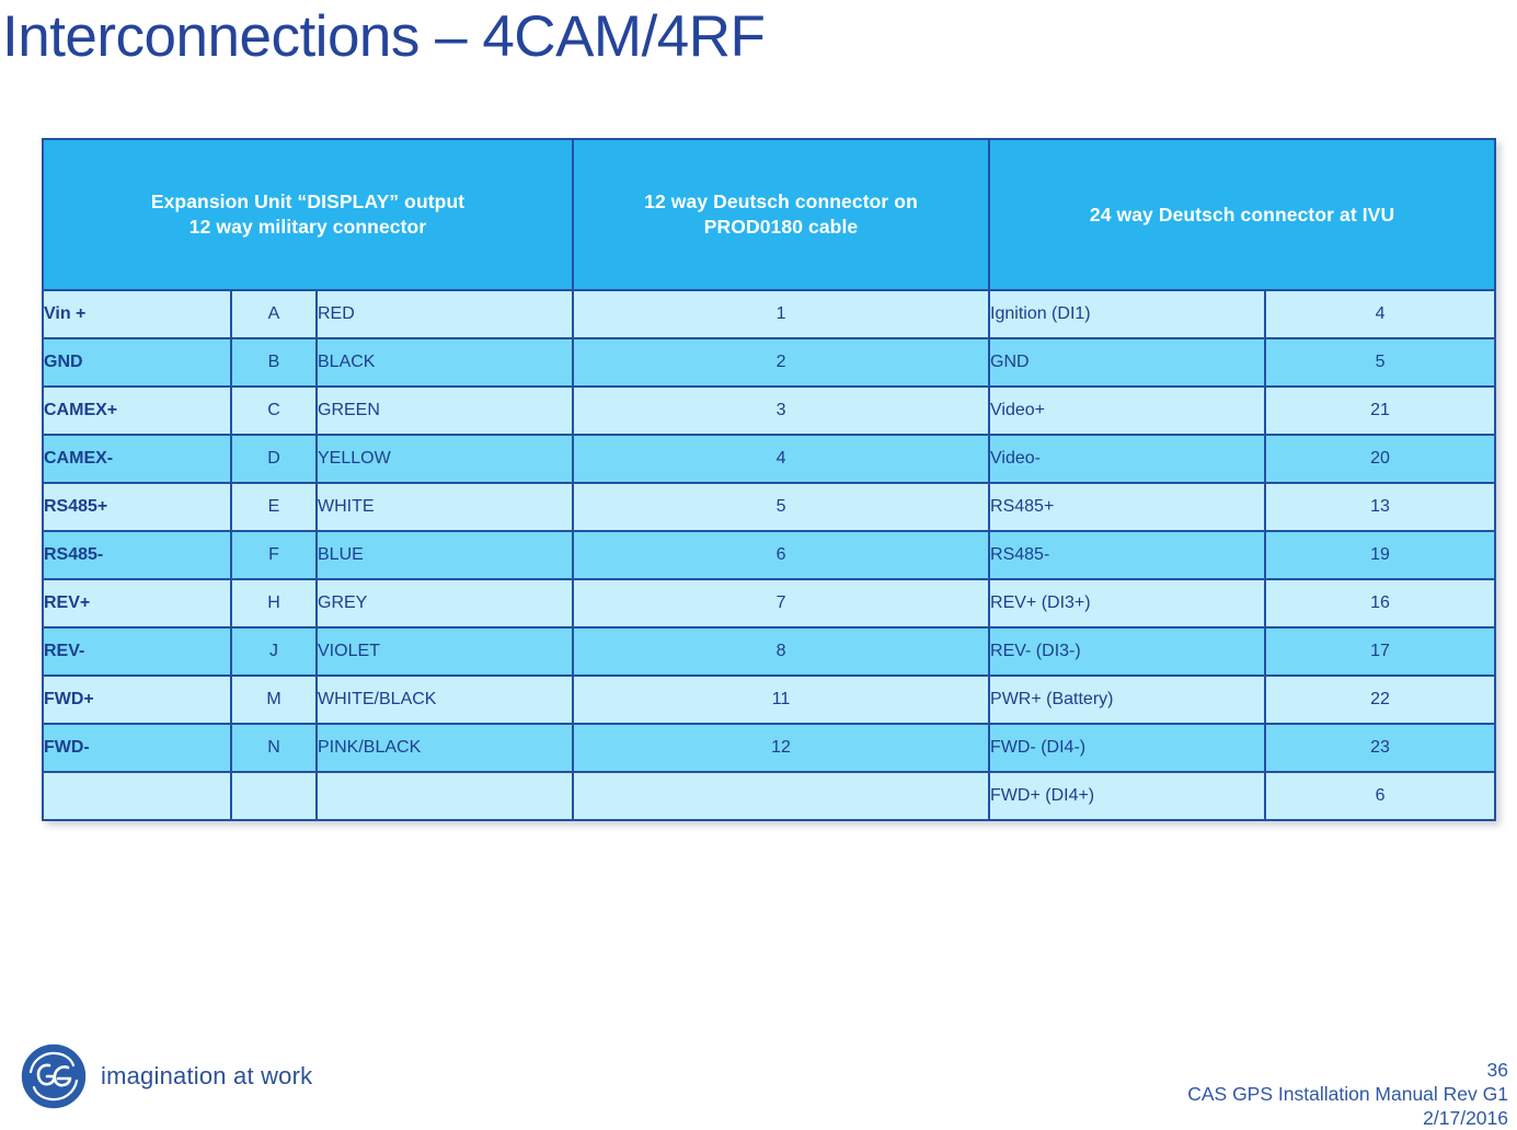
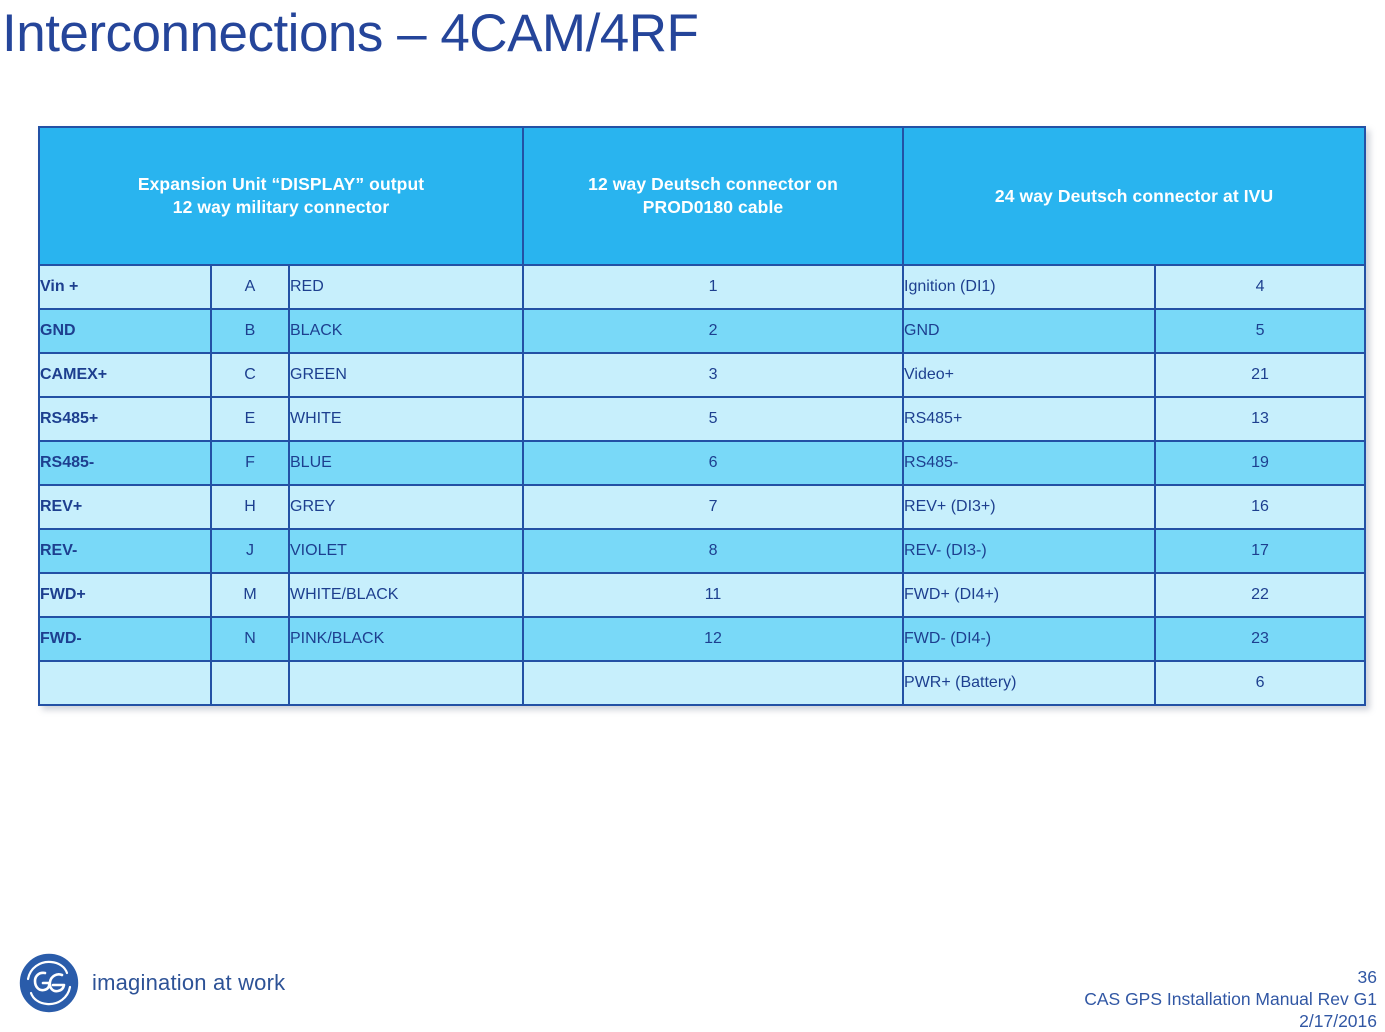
  Interconnections – 4CAM/4RF
  Expansion Unit “DISPLAY” output 12 way military connector	12 way Deutsch connector on PROD0180 cable	24 way Deutsch connector at IVU
  Vin +	A	RED	1	Ignition (DI1)	4
  GND	B	BLACK	2	GND	5
  CAMEX+	C	GREEN	3	Video+	21
- CAMEX-	D	YELLOW	4	Video-	20
  RS485+	E	WHITE	5	RS485+	13
  RS485-	F	BLUE	6	RS485-	19
  REV+	H	GREY	7	REV+ (DI3+)	16
  REV-	J	VIOLET	8	REV- (DI3-)	17
- FWD+	M	WHITE/BLACK	11	PWR+ (Battery)	22
+ FWD+	M	WHITE/BLACK	11	FWD+ (DI4+)	22
  FWD-	N	PINK/BLACK	12	FWD- (DI4-)	23
- 				FWD+ (DI4+)	6
+ 				PWR+ (Battery)	6
  imagination at work
  36
  CAS GPS Installation Manual Rev G1
  2/17/2016
